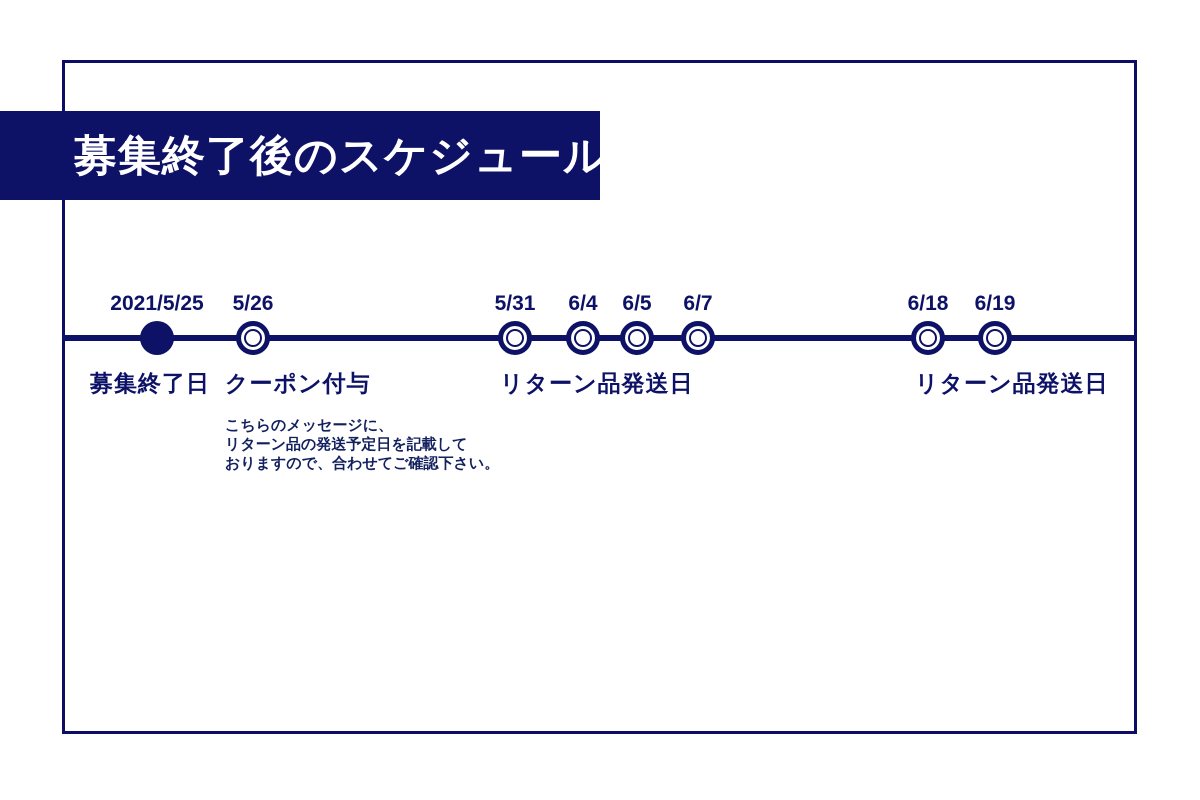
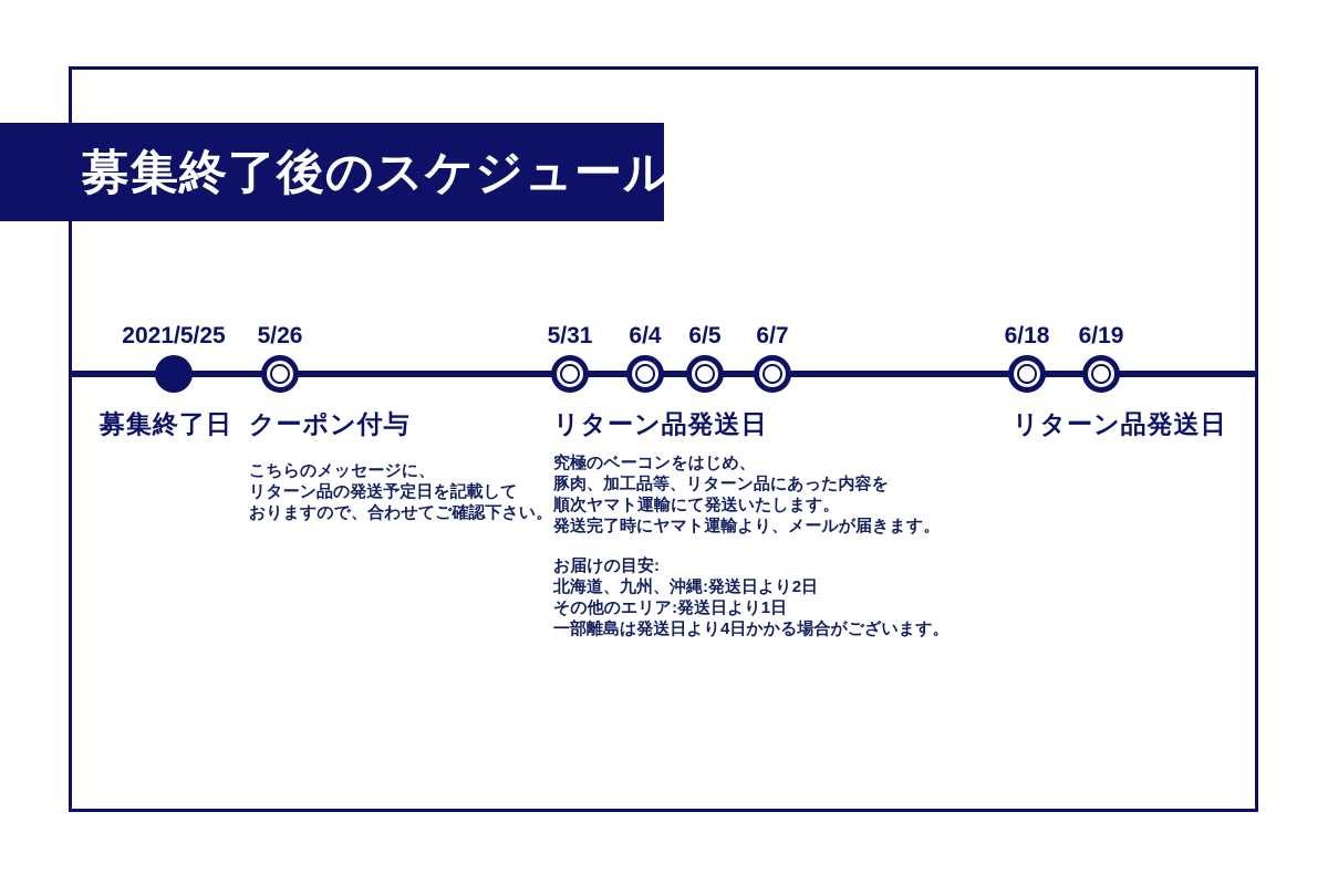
  募集終了後のスケジュール
  2021/5/25
  5/26
  5/31
  6/4
  6/5
  6/7
  6/18
  6/19
  募集終了日
  クーポン付与
  こちらのメッセージに、
  リターン品の発送予定日を記載して
  おりますので、合わせてご確認下さい。
  リターン品発送日
+ 究極のベーコンをはじめ、
+ 豚肉、加工品等、リターン品にあった内容を
+ 順次ヤマト運輸にて発送いたします。
+ 発送完了時にヤマト運輸より、メールが届きます。
+ お届けの目安:
+ 北海道、九州、沖縄:発送日より2日
+ その他のエリア:発送日より1日
+ 一部離島は発送日より4日かかる場合がございます。
  リターン品発送日
